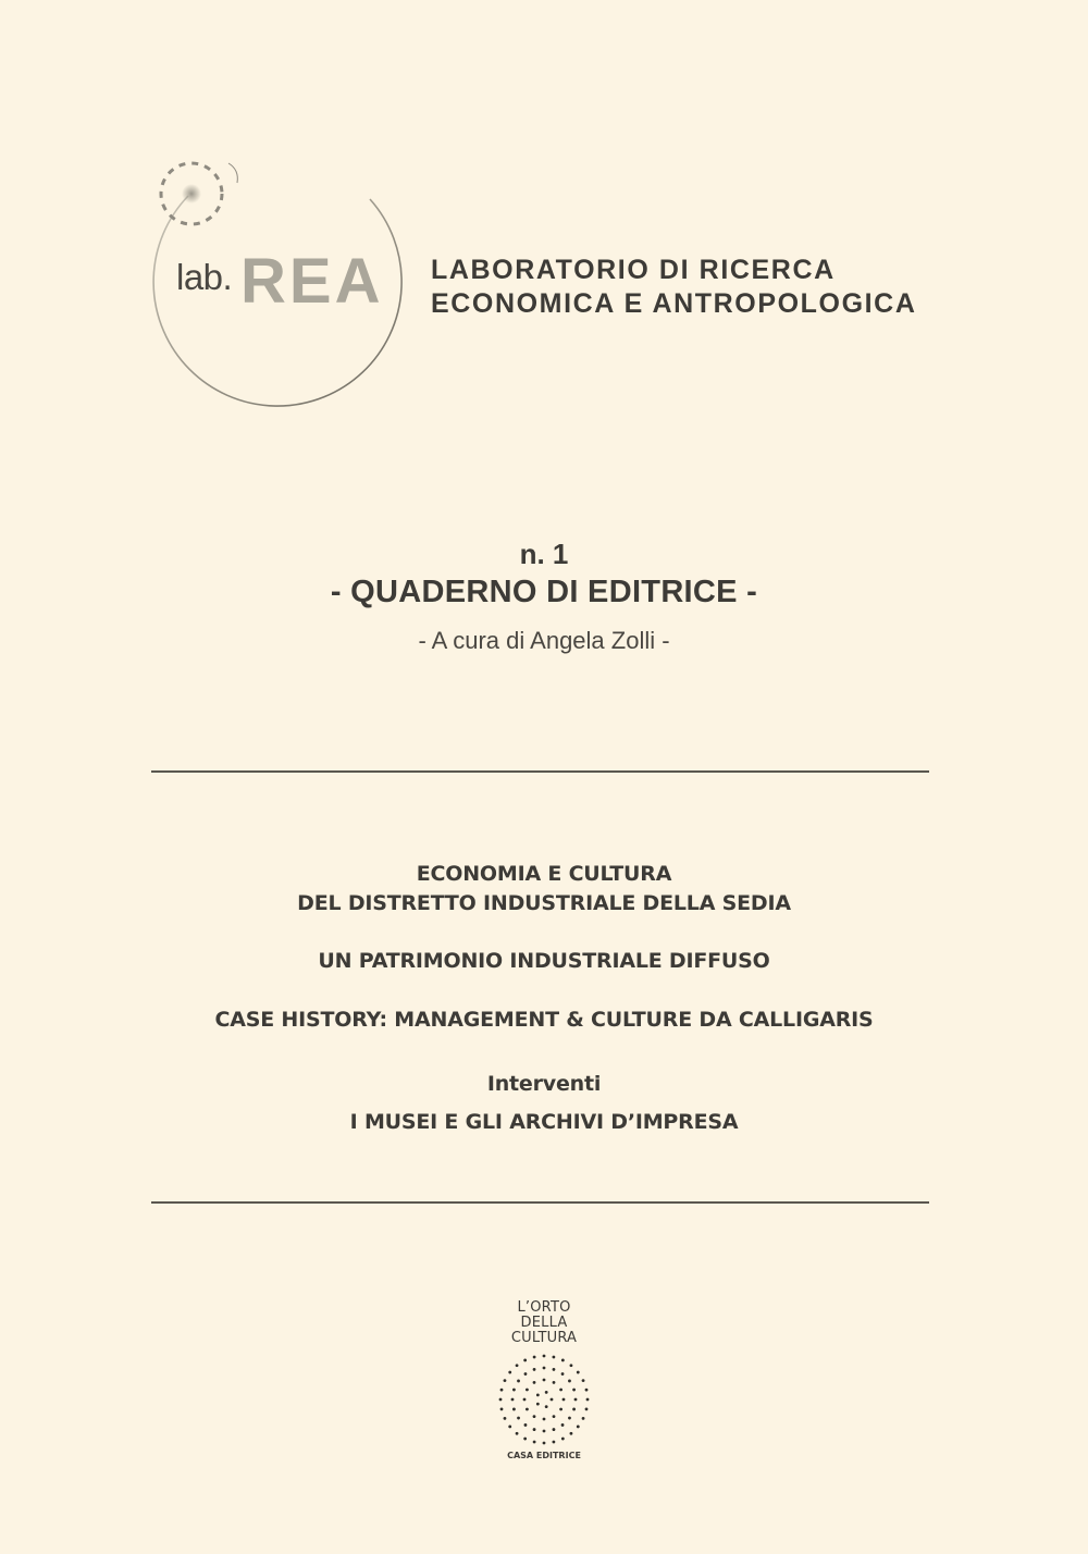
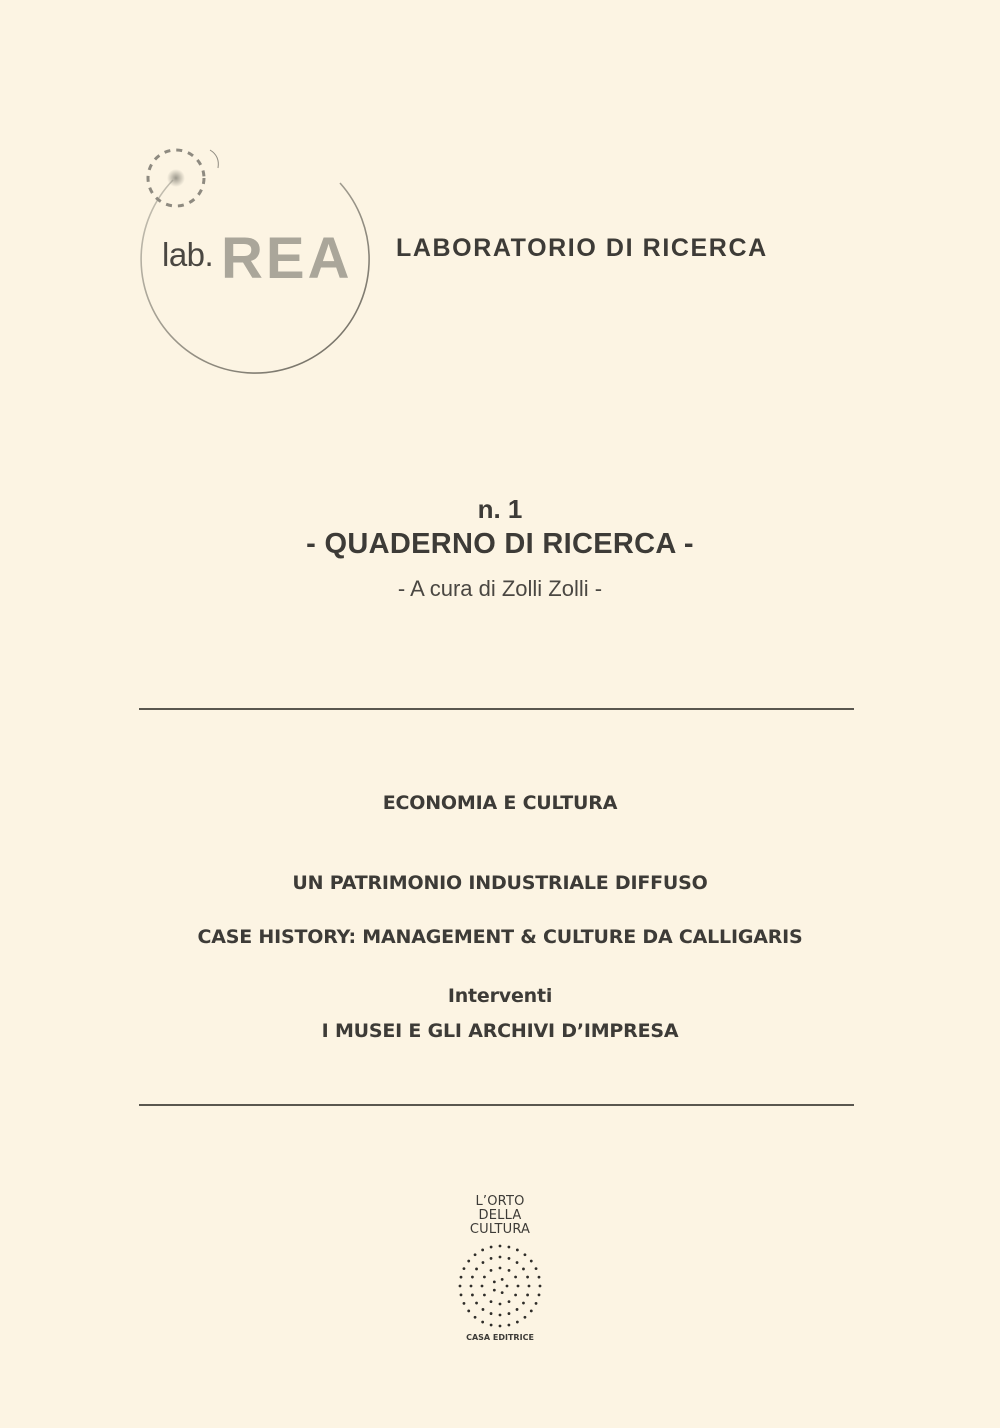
  lab.
  REA
  LABORATORIO DI RICERCA
- ECONOMICA E ANTROPOLOGICA
  n. 1
- - QUADERNO DI EDITRICE -
+ - QUADERNO DI RICERCA -
- - A cura di Angela Zolli -
+ - A cura di Zolli Zolli -
  ECONOMIA E CULTURA
- DEL DISTRETTO INDUSTRIALE DELLA SEDIA
  UN PATRIMONIO INDUSTRIALE DIFFUSO
  CASE HISTORY: MANAGEMENT & CULTURE DA CALLIGARIS
  Interventi
  I MUSEI E GLI ARCHIVI D’IMPRESA
  L’ORTO
  DELLA
  CULTURA
  CASA EDITRICE
